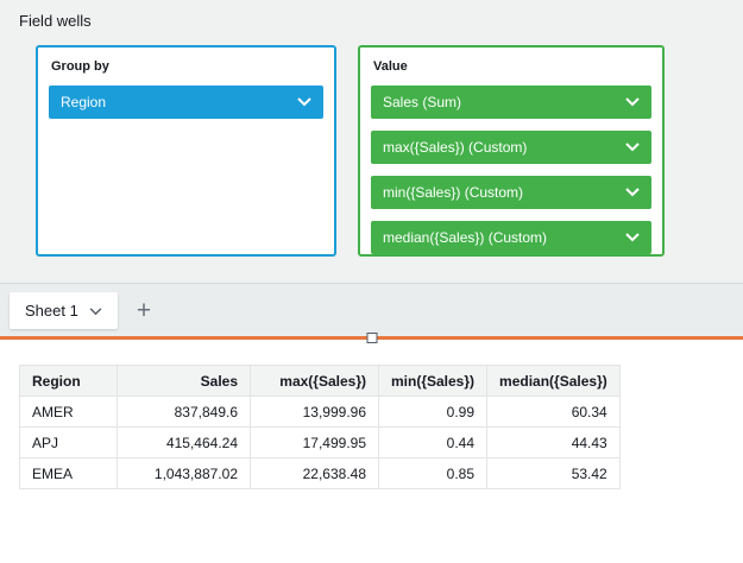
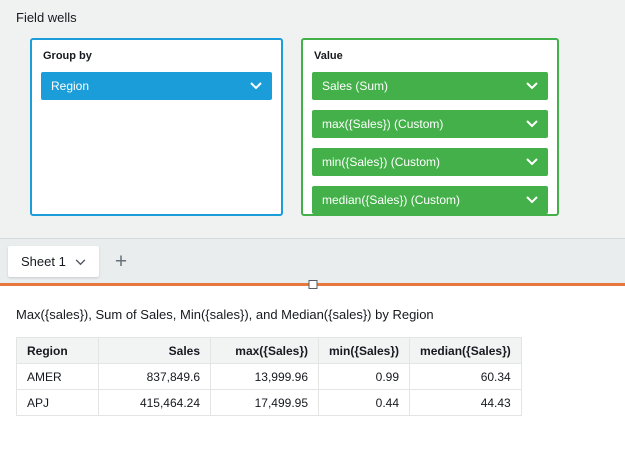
  Field wells
  Group by
  Region
  Value
  Sales (Sum)
  max({Sales}) (Custom)
  min({Sales}) (Custom)
  median({Sales}) (Custom)
  Sheet 1
  +
+ Max({sales}), Sum of Sales, Min({sales}), and Median({sales}) by Region
  Region	Sales	max({Sales})	min({Sales})	median({Sales})
  AMER	837,849.6	13,999.96	0.99	60.34
  APJ	415,464.24	17,499.95	0.44	44.43
- EMEA	1,043,887.02	22,638.48	0.85	53.42
